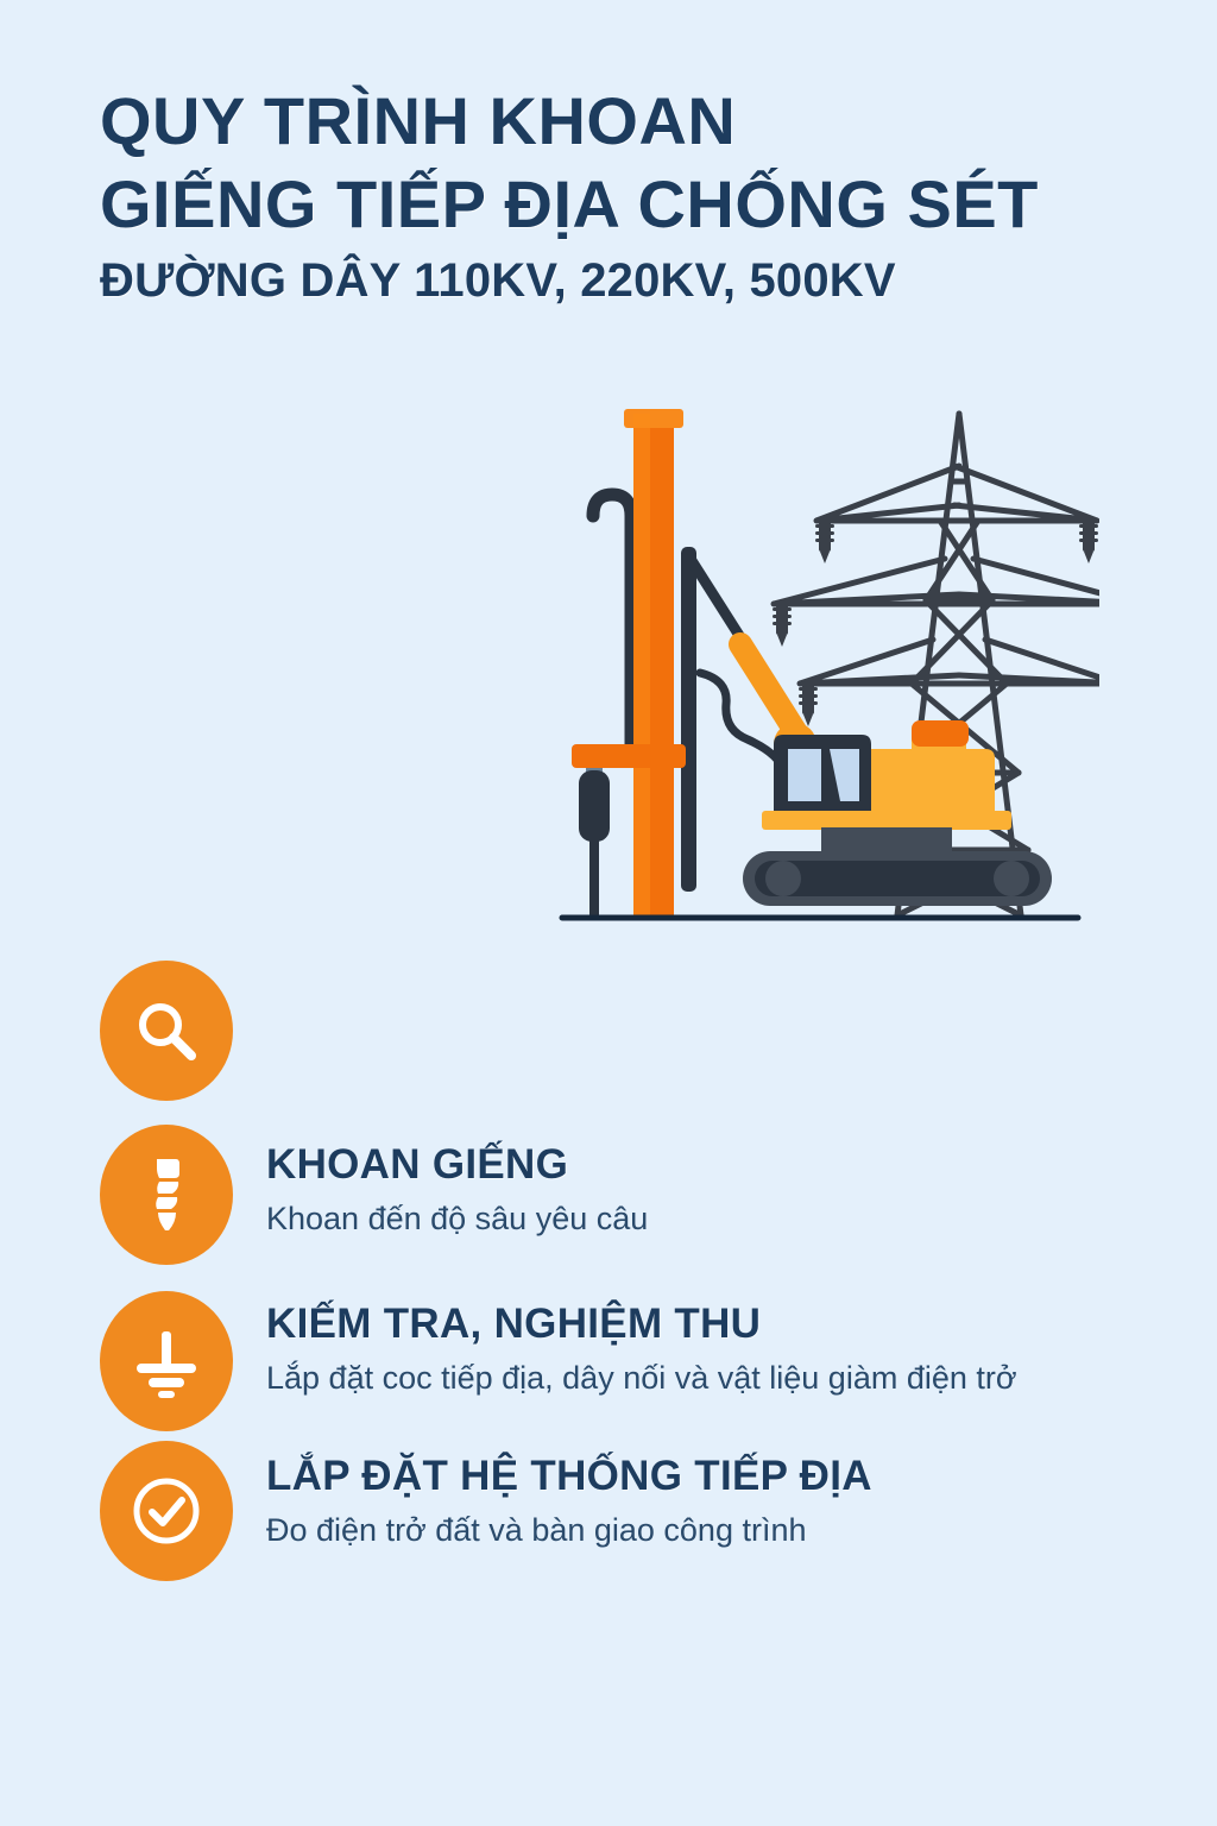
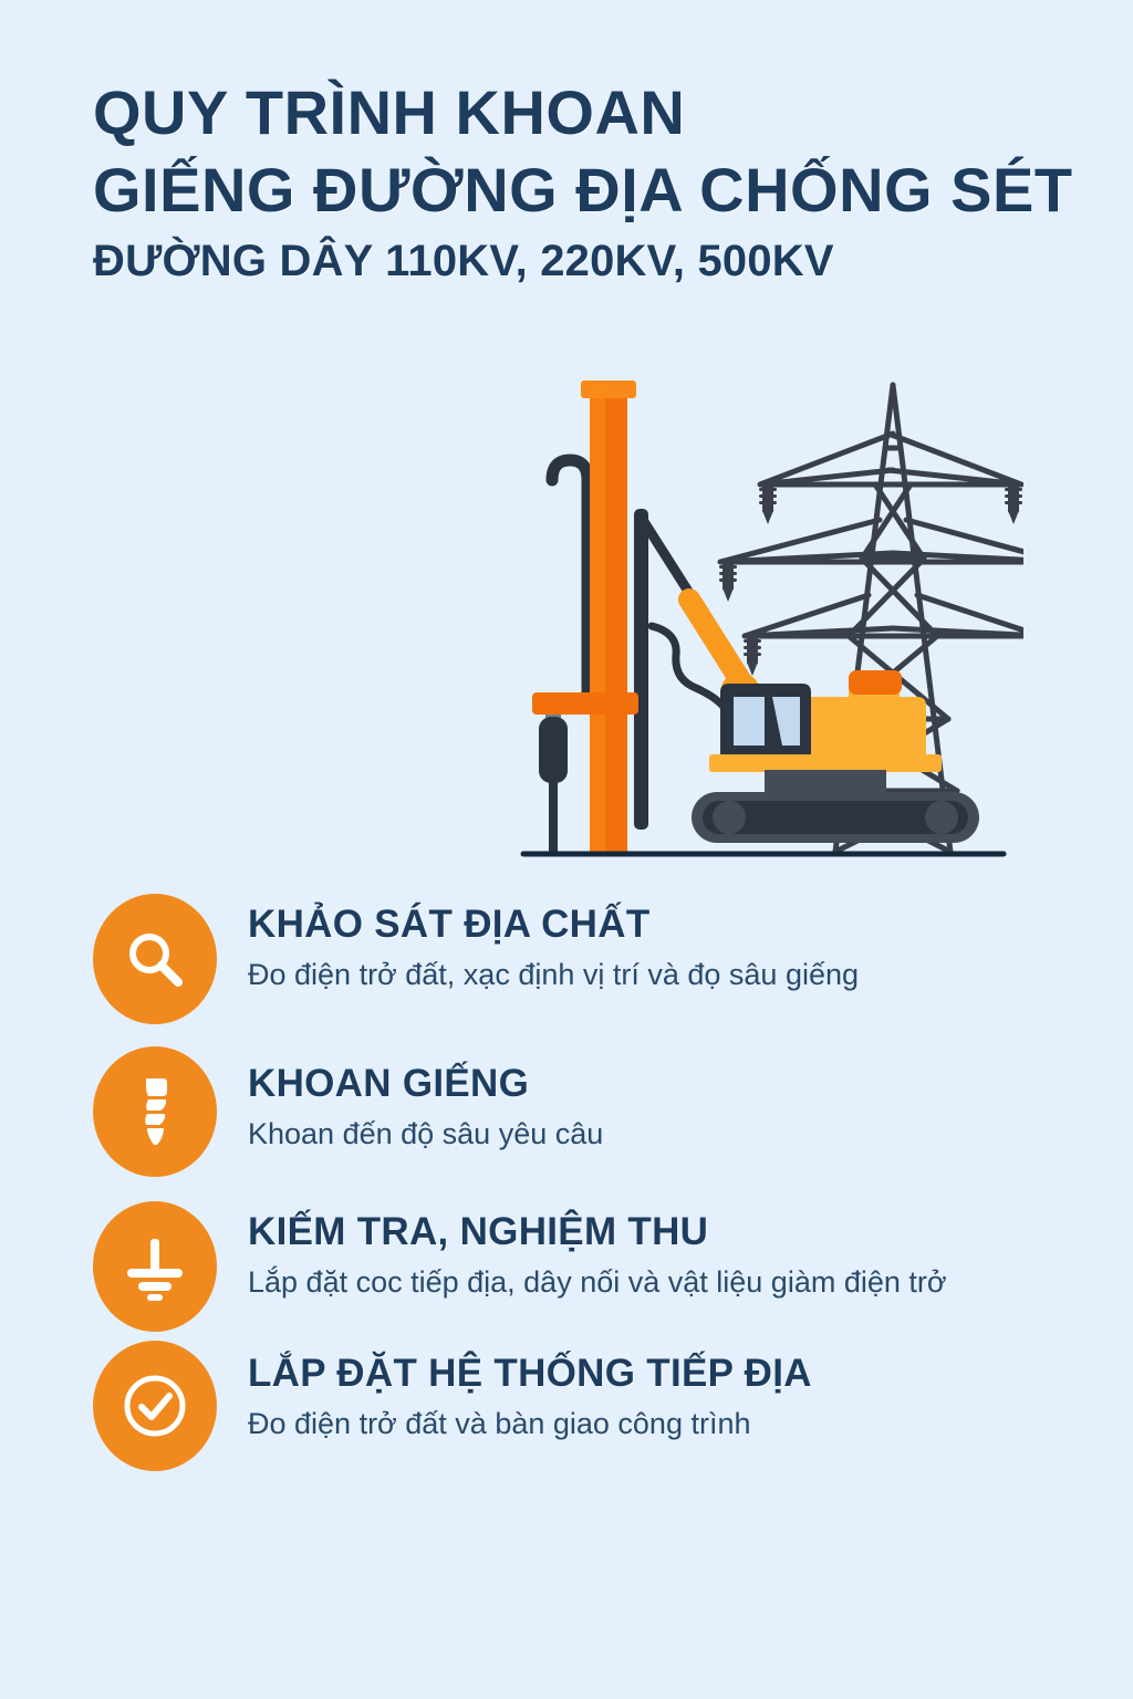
  QUY TRÌNH KHOAN
- GIẾNG TIẾP ĐỊA CHỐNG SÉT
+ GIẾNG ĐƯỜNG ĐỊA CHỐNG SÉT
  ĐƯỜNG DÂY 110KV, 220KV, 500KV
+ KHẢO SÁT ĐỊA CHẤT
+ Đo điện trở đất, xạc định vị trí và đọ sâu giếng
  KHOAN GIẾNG
  Khoan đến độ sâu yêu câu
  KIẾM TRA, NGHIỆM THU
  Lắp đặt coc tiếp địa, dây nối và vật liệu giàm điện trở
  LẮP ĐẶT HỆ THỐNG TIẾP ĐỊA
  Đo điện trở đất và bàn giao công trình
